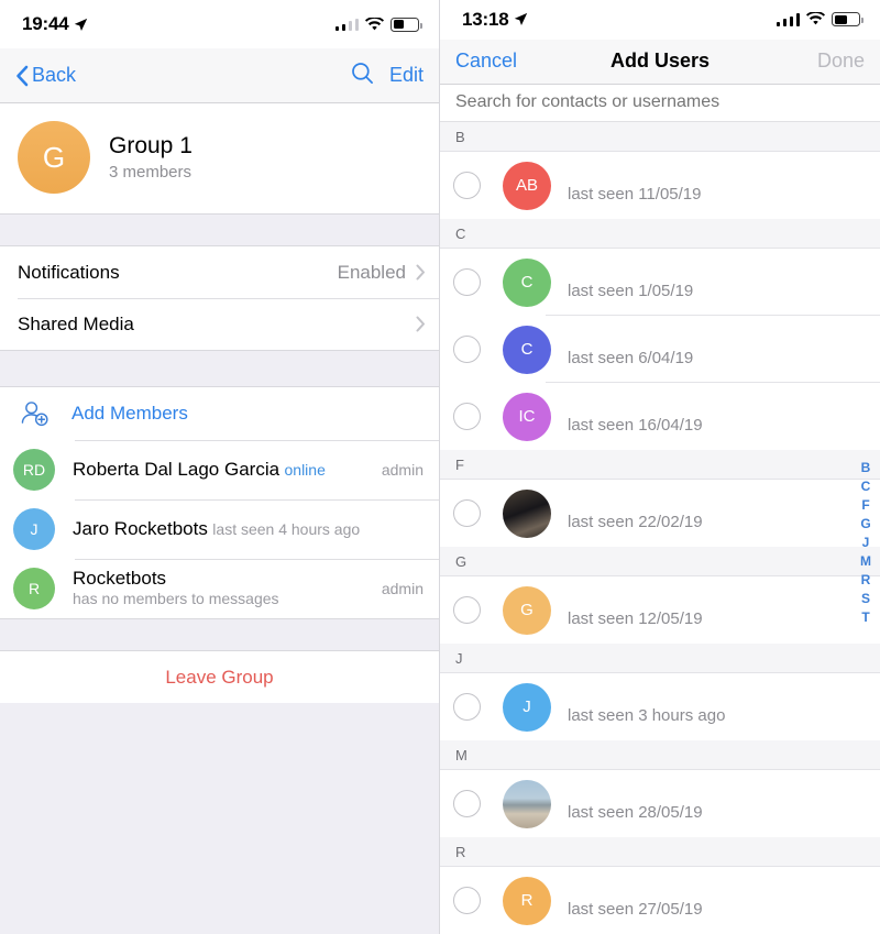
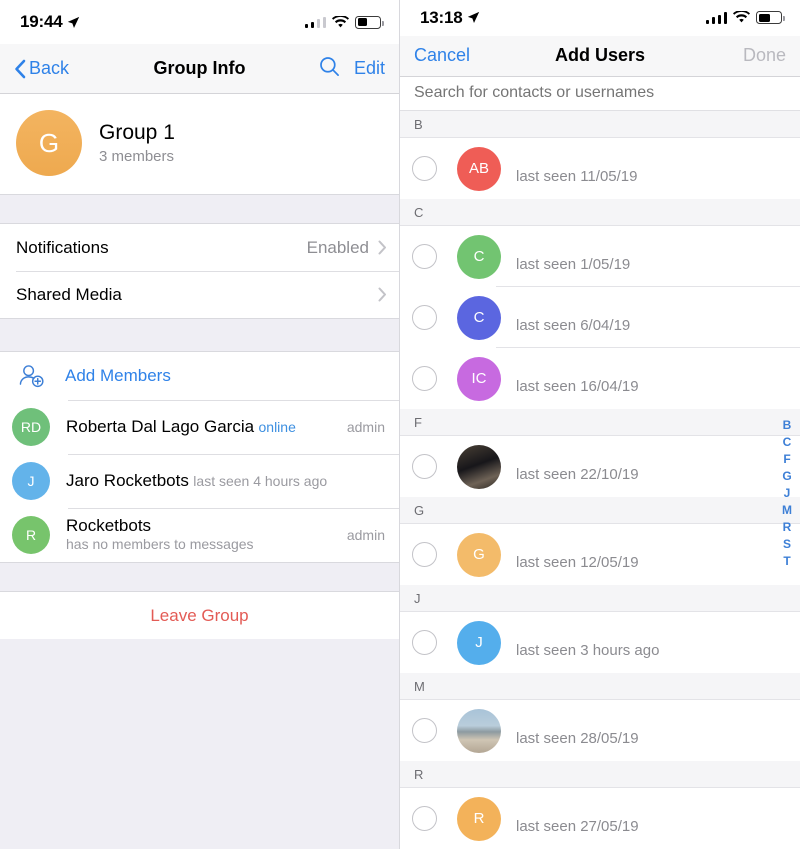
  19:44
  Back
+ Group Info
  Edit
  G
  Group 1
  3 members
  Notifications
  Enabled
  Shared Media
  Add Members
  RD
  Roberta Dal Lago Garcia online
  admin
  J
  Jaro Rocketbots last seen 4 hours ago
  R
  Rocketbots has no members to messages
  admin
  Leave Group
  13:18
  Cancel
  Add Users
  Done
  Search for contacts or usernames
  B
  AB
  last seen 11/05/19
  C
  C
  last seen 1/05/19
  C
  last seen 6/04/19
  IC
  last seen 16/04/19
  F
- last seen 22/02/19
+ last seen 22/10/19
  G
  G
  last seen 12/05/19
  J
  J
  last seen 3 hours ago
  M
  last seen 28/05/19
  R
  R
  last seen 27/05/19
  B
  C
  F
  G
  J
  M
  R
  S
  T
